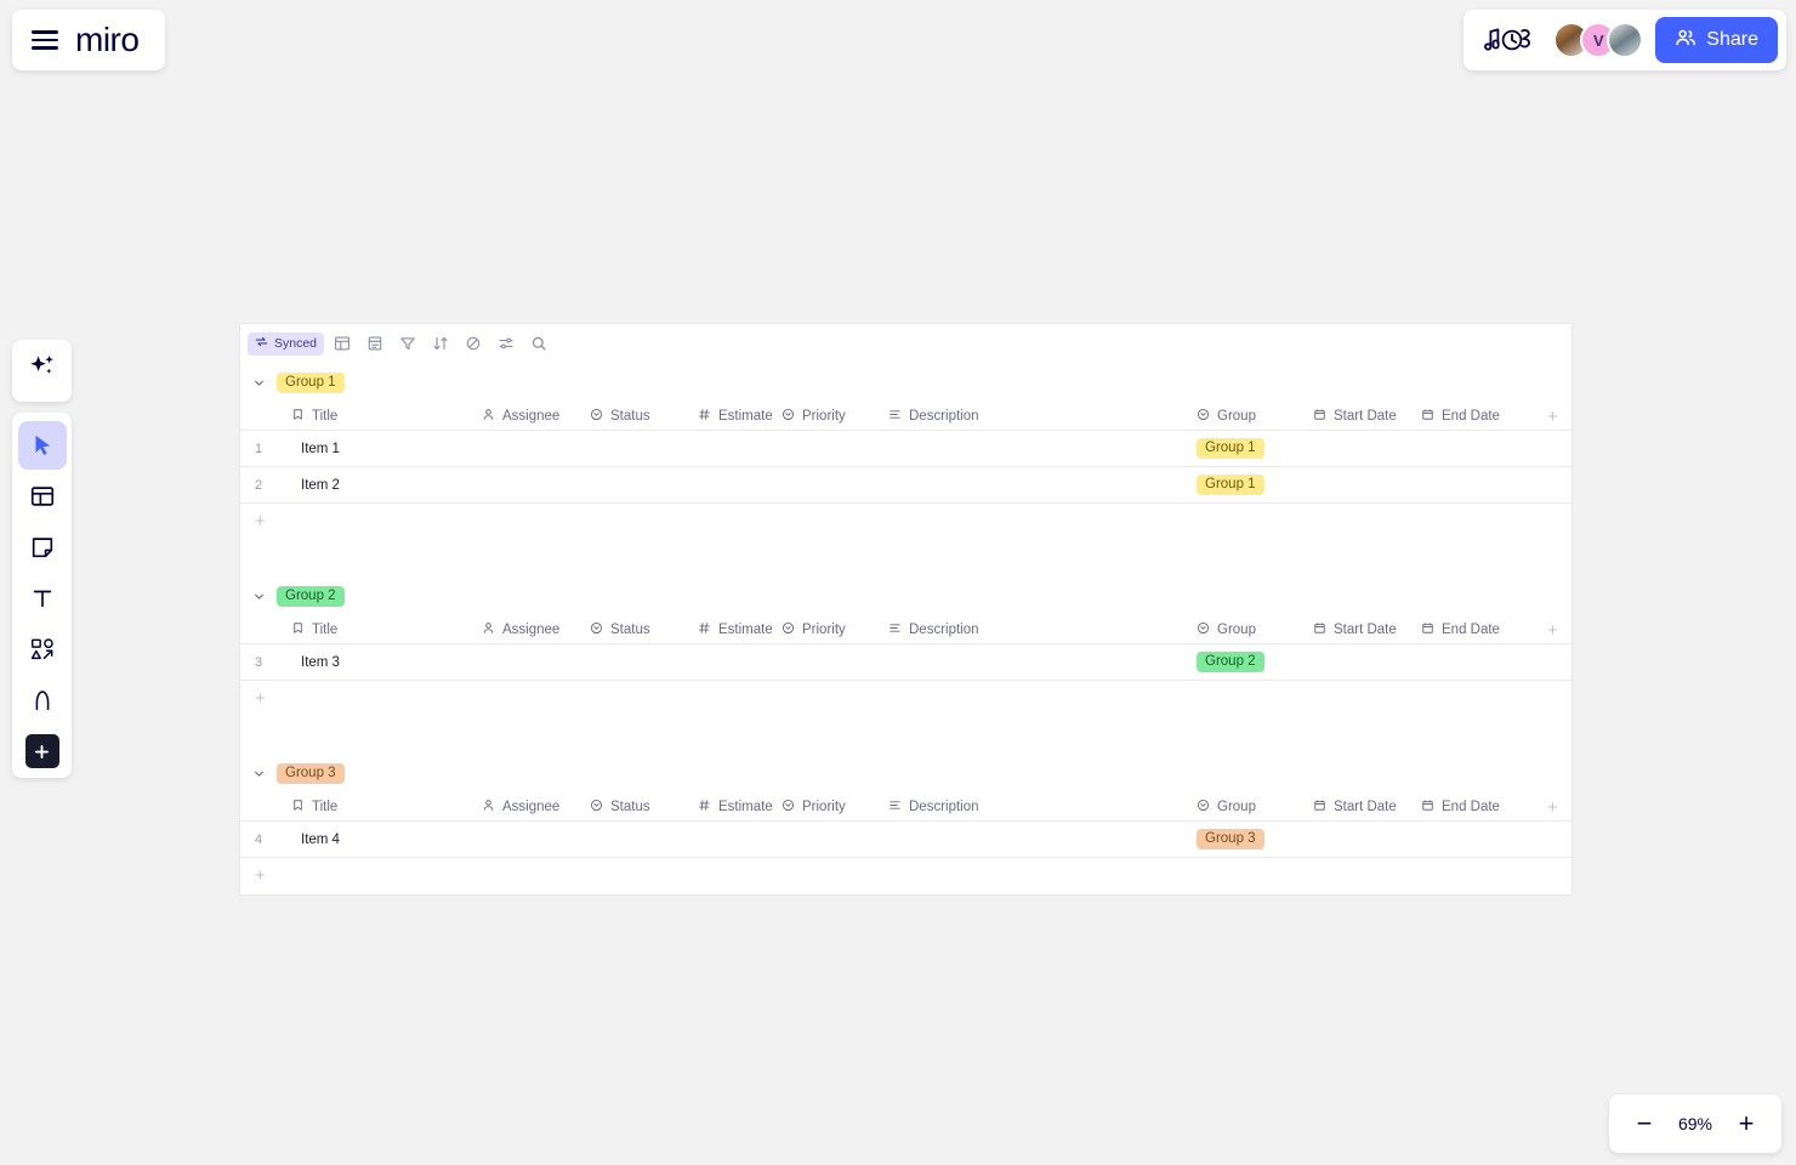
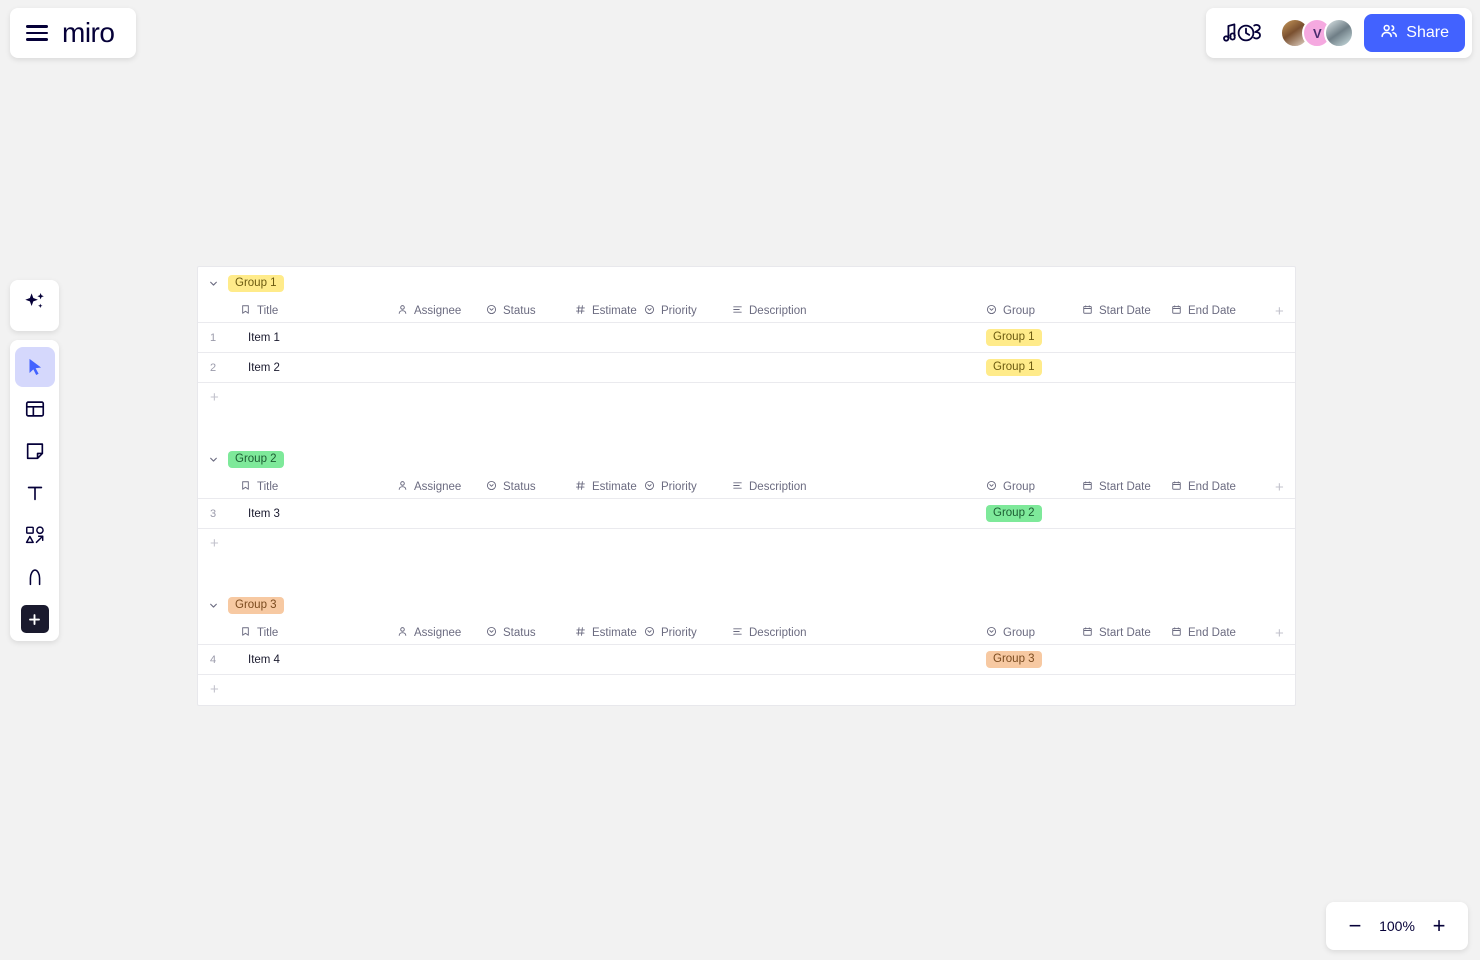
  miro
  V
  Share
  −
- 69%
+ 100%
  +
- Synced
  Group 1
  Title
  Assignee
  Status
  Estimate
  Priority
  Description
  Group
  Start Date
  End Date
  +
  1
  Item 1
  Group 1
  2
  Item 2
  Group 1
  +
  Group 2
  Title
  Assignee
  Status
  Estimate
  Priority
  Description
  Group
  Start Date
  End Date
  +
  3
  Item 3
  Group 2
  +
  Group 3
  Title
  Assignee
  Status
  Estimate
  Priority
  Description
  Group
  Start Date
  End Date
  +
  4
  Item 4
  Group 3
  +
